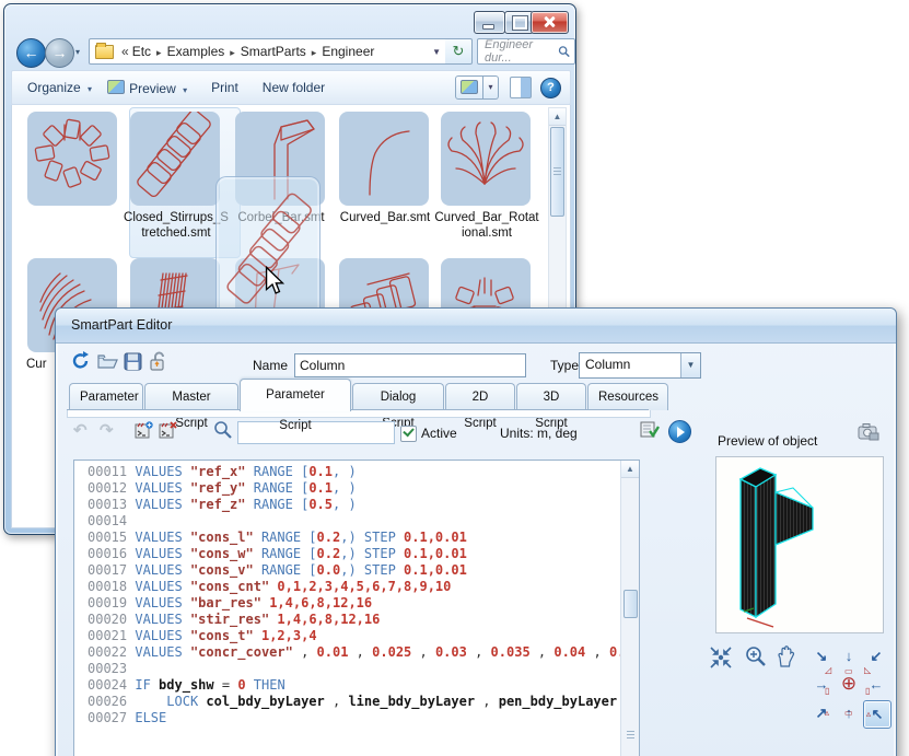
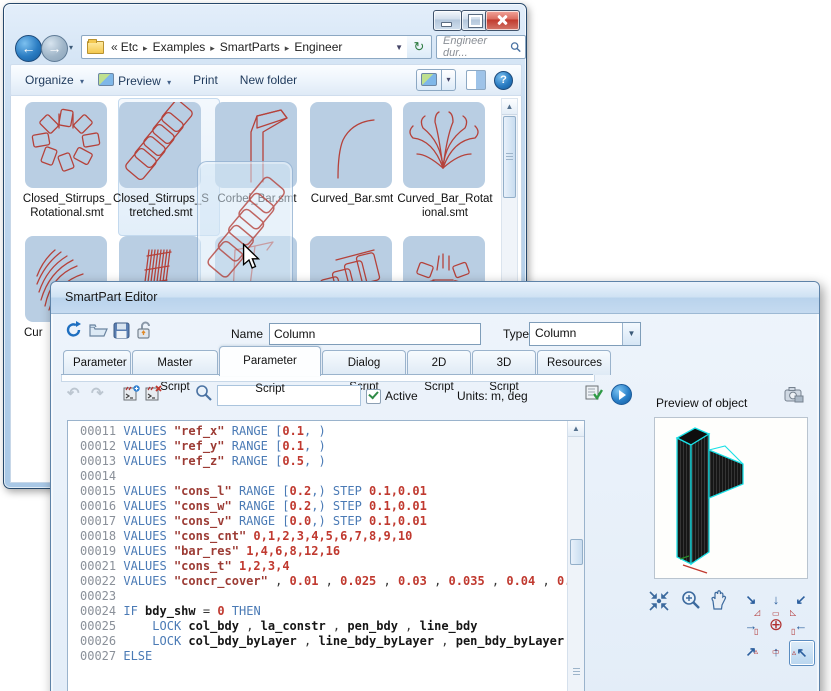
  ←
  →
  ▾
  «
  Etc ▸ Examples ▸ SmartParts ▸ Engineer
  ▼
  ↻
  Engineer dur...
  Organize ▾
  Preview ▾
  Print
  New folder
  ▾
  ?
+ Closed_Stirrups_Rotational.smt
  Closed_Stirrups_Stretched.smt
  Corbel_Bar.smt
  Curved_Bar.smt
  Curved_Bar_Rotational.smt
  Cur
  ▲
  SmartPart Editor
  Name
  Column
  Type
  Column
  ▼
  Parameter
  Master Script
  Parameter Script
  Dialog ript
  2D Script
  3D Script
  Resources
  ↶
  ↷
  Active
  Units: m, deg
  00011 VALUES "ref_x" RANGE [0.1, )
  00012 VALUES "ref_y" RANGE [0.1, )
  00013 VALUES "ref_z" RANGE [0.5, )
  00014
  00015 VALUES "cons_l" RANGE [0.2,) STEP 0.1,0.01
  00016 VALUES "cons_w" RANGE [0.2,) STEP 0.1,0.01
  00017 VALUES "cons_v" RANGE [0.0,) STEP 0.1,0.01
  00018 VALUES "cons_cnt" 0,1,2,3,4,5,6,7,8,9,10
  00019 VALUES "bar_res" 1,4,6,8,12,16
- 00020 VALUES "stir_res" 1,4,6,8,12,16
  00021 VALUES "cons_t" 1,2,3,4
  00022 VALUES "concr_cover" , 0.01 , 0.025 , 0.03 , 0.035 , 0.04 , 0
  00023
  00024 IF bdy_shw = 0 THEN
+ 00025 LOCK col_bdy , la_constr , pen_bdy , line_bdy
  00026 LOCK col_bdy_byLayer , line_bdy_byLayer , pen_bdy_byLayer
  00027 ELSE
  ▲
  Preview of object
  ↘
  ◿
  ↓
  ▭
  ↙
  ◺
  →
  ▯
  ⊕
  ←
  ▯
  ↗
  ▵
  ↑
  ▭
  ↖
  ▵
